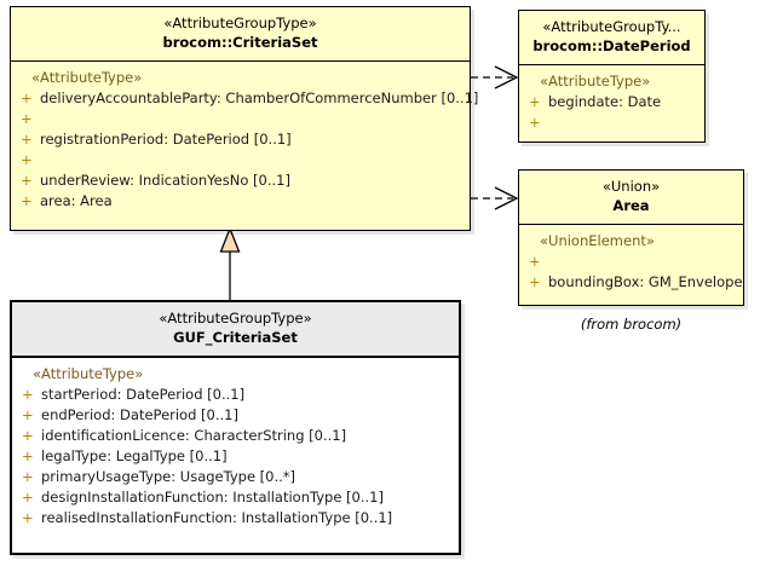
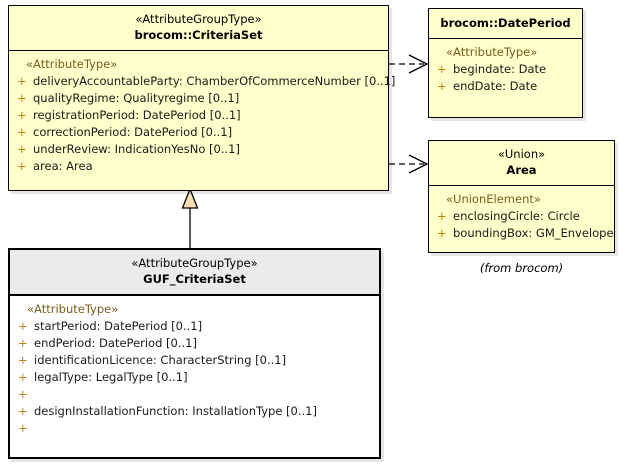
  «AttributeGroupType»
  brocom::CriteriaSet
  «AttributeType»
  +
  deliveryAccountableParty: ChamberOfCommerceNumber [0..1]
  +
+ qualityRegime: Qualityregime [0..1]
  +
  registrationPeriod: DatePeriod [0..1]
  +
+ correctionPeriod: DatePeriod [0..1]
  +
  underReview: IndicationYesNo [0..1]
  +
  area: Area
- «AttributeGroupTy...
  brocom::DatePeriod
  «AttributeType»
  +
  begindate: Date
  +
+ endDate: Date
  «Union»
  Area
  «UnionElement»
  +
+ enclosingCircle: Circle
  +
  boundingBox: GM_Envelope
  (from brocom)
  «AttributeGroupType»
  GUF_CriteriaSet
  «AttributeType»
  +
  startPeriod: DatePeriod [0..1]
  +
  endPeriod: DatePeriod [0..1]
  +
  identificationLicence: CharacterString [0..1]
  +
  legalType: LegalType [0..1]
  +
- primaryUsageType: UsageType [0..*]
  +
  designInstallationFunction: InstallationType [0..1]
  +
- realisedInstallationFunction: InstallationType [0..1]
